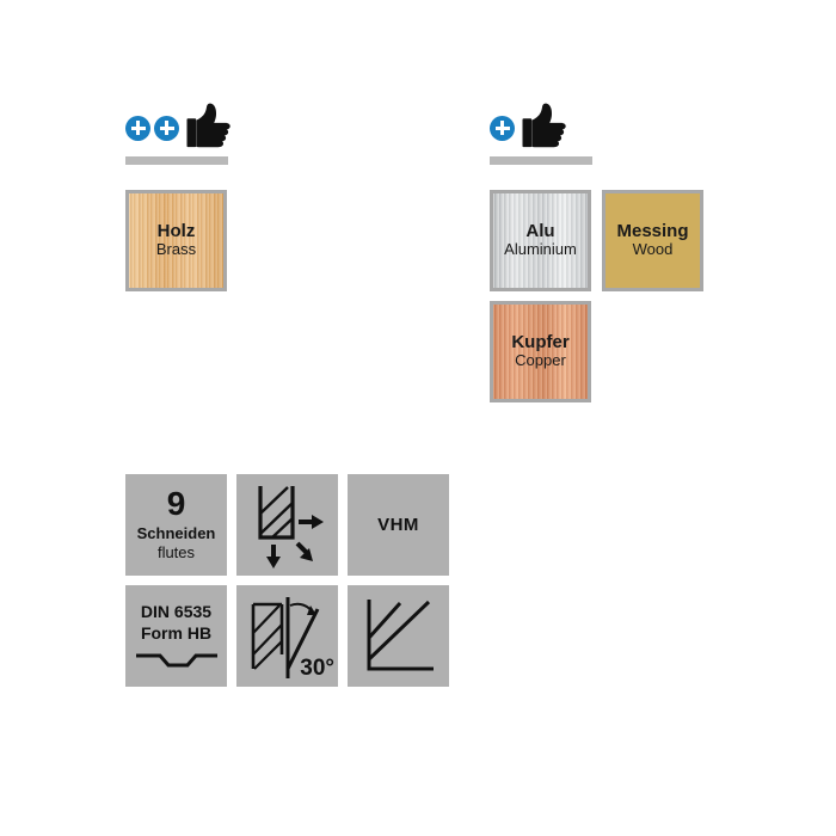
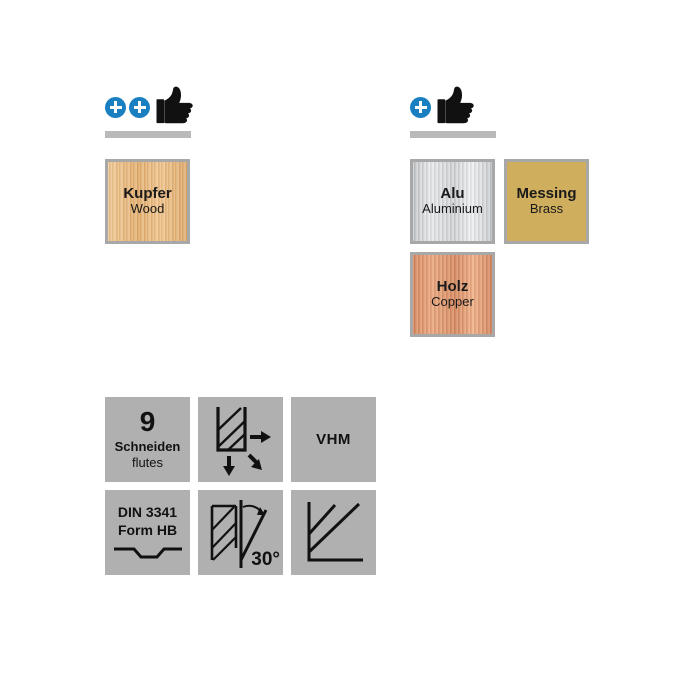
- Holz
+ Kupfer
- Brass
+ Wood
  Alu
  Aluminium
  Messing
- Wood
+ Brass
- Kupfer
+ Holz
  Copper
  9
  Schneiden
  flutes
  VHM
- DIN 6535
+ DIN 3341
  Form HB
  30°
